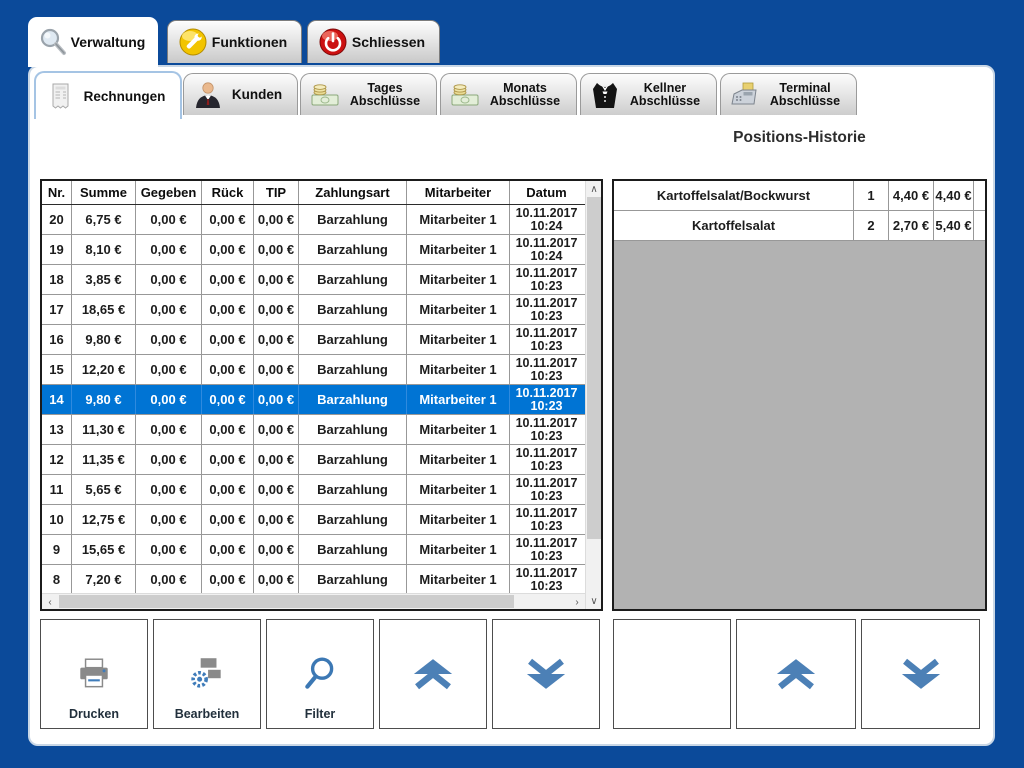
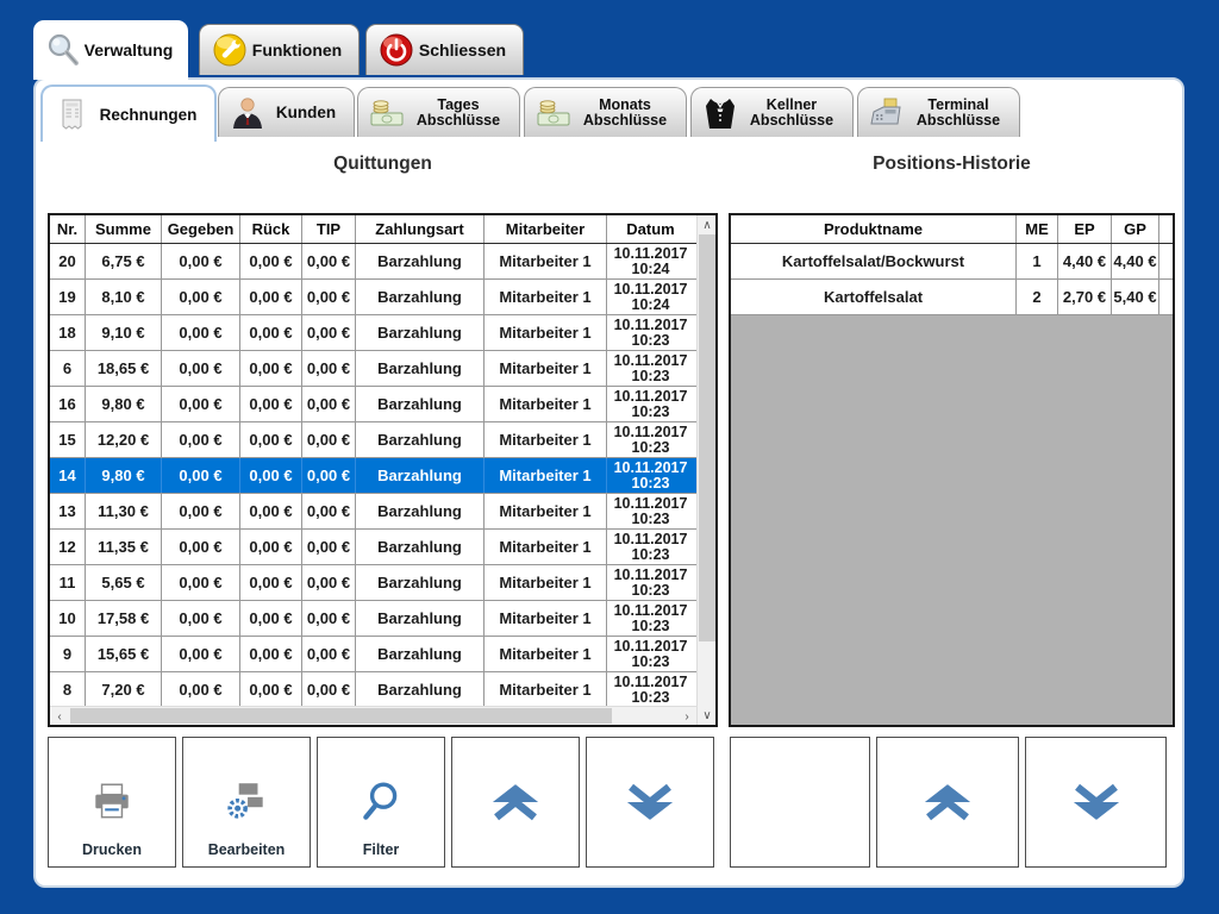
  Verwaltung
  Funktionen
  Schliessen
  Rechnungen
  Kunden
  Tages
  Abschlüsse
  Monats
  Abschlüsse
  Kellner
  Abschlüsse
  Terminal
  Abschlüsse
+ Quittungen
  Positions-Historie
  Nr.
  Summe
  Gegeben
  Rück
  TIP
  Zahlungsart
  Mitarbeiter
  Datum
  20
  6,75 €
  0,00 €
  0,00 €
  0,00 €
  Barzahlung
  Mitarbeiter 1
  10.11.2017
  10:24
  19
  8,10 €
  0,00 €
  0,00 €
  0,00 €
  Barzahlung
  Mitarbeiter 1
  10.11.2017
  10:24
  18
- 3,85 €
+ 9,10 €
  0,00 €
  0,00 €
  0,00 €
  Barzahlung
  Mitarbeiter 1
  10.11.2017
  10:23
- 17
+ 6
  18,65 €
  0,00 €
  0,00 €
  0,00 €
  Barzahlung
  Mitarbeiter 1
  10.11.2017
  10:23
  16
  9,80 €
  0,00 €
  0,00 €
  0,00 €
  Barzahlung
  Mitarbeiter 1
  10.11.2017
  10:23
  15
  12,20 €
  0,00 €
  0,00 €
  0,00 €
  Barzahlung
  Mitarbeiter 1
  10.11.2017
  10:23
  14
  9,80 €
  0,00 €
  0,00 €
  0,00 €
  Barzahlung
  Mitarbeiter 1
  10.11.2017
  10:23
  13
  11,30 €
  0,00 €
  0,00 €
  0,00 €
  Barzahlung
  Mitarbeiter 1
  10.11.2017
  10:23
  12
  11,35 €
  0,00 €
  0,00 €
  0,00 €
  Barzahlung
  Mitarbeiter 1
  10.11.2017
  10:23
  11
  5,65 €
  0,00 €
  0,00 €
  0,00 €
  Barzahlung
  Mitarbeiter 1
  10.11.2017
  10:23
  10
- 12,75 €
+ 17,58 €
  0,00 €
  0,00 €
  0,00 €
  Barzahlung
  Mitarbeiter 1
  10.11.2017
  10:23
  9
  15,65 €
  0,00 €
  0,00 €
  0,00 €
  Barzahlung
  Mitarbeiter 1
  10.11.2017
  10:23
  8
  7,20 €
  0,00 €
  0,00 €
  0,00 €
  Barzahlung
  Mitarbeiter 1
  10.11.2017
  10:23
  ∧
  ∨
  ‹
  ›
+ Produktname
+ ME
+ EP
+ GP
  Kartoffelsalat/Bockwurst
  1
  4,40 €
  4,40 €
  Kartoffelsalat
  2
  2,70 €
  5,40 €
  Drucken
  Bearbeiten
  Filter
